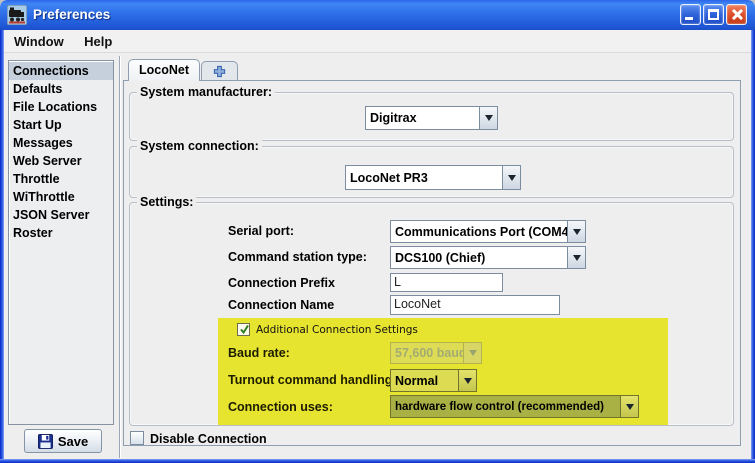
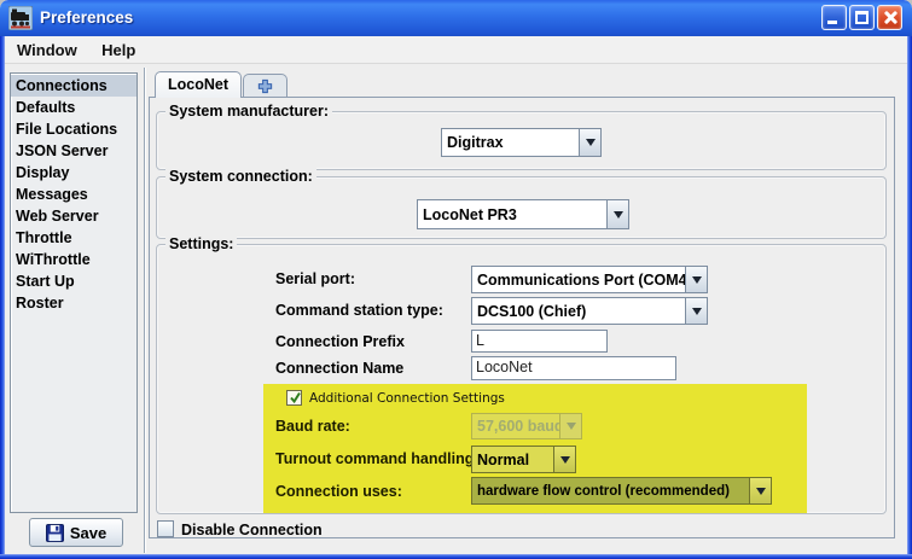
  Preferences
  Window Help
  Connections
  Defaults
  File Locations
- Start Up
+ JSON Server
+ Display
  Messages
  Web Server
  Throttle
  WiThrottle
- JSON Server
+ Start Up
  Roster
  Save
  LocoNet
  System manufacturer:
  Digitrax
  System connection:
  LocoNet PR3
  Settings:
  Serial port:
  Communications Port (COM4
  Command station type:
  DCS100 (Chief)
  Connection Prefix
  L
  Connection Name
  LocoNet
  Additional Connection Settings
  Baud rate:
  57,600 bau
  Turnout command handling
  Normal
  Connection uses:
  hardware flow control (recommended)
  Disable Connection
